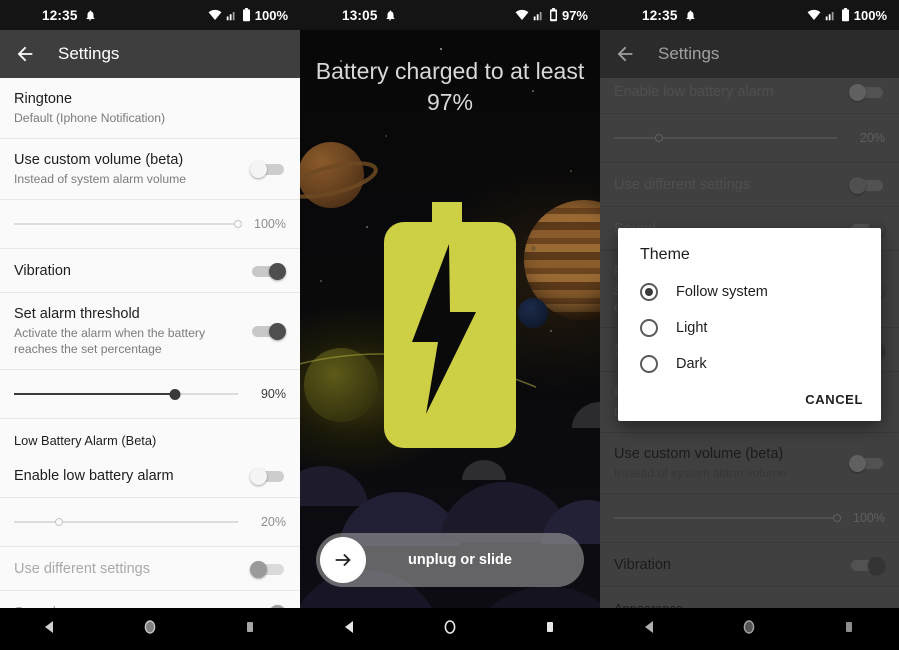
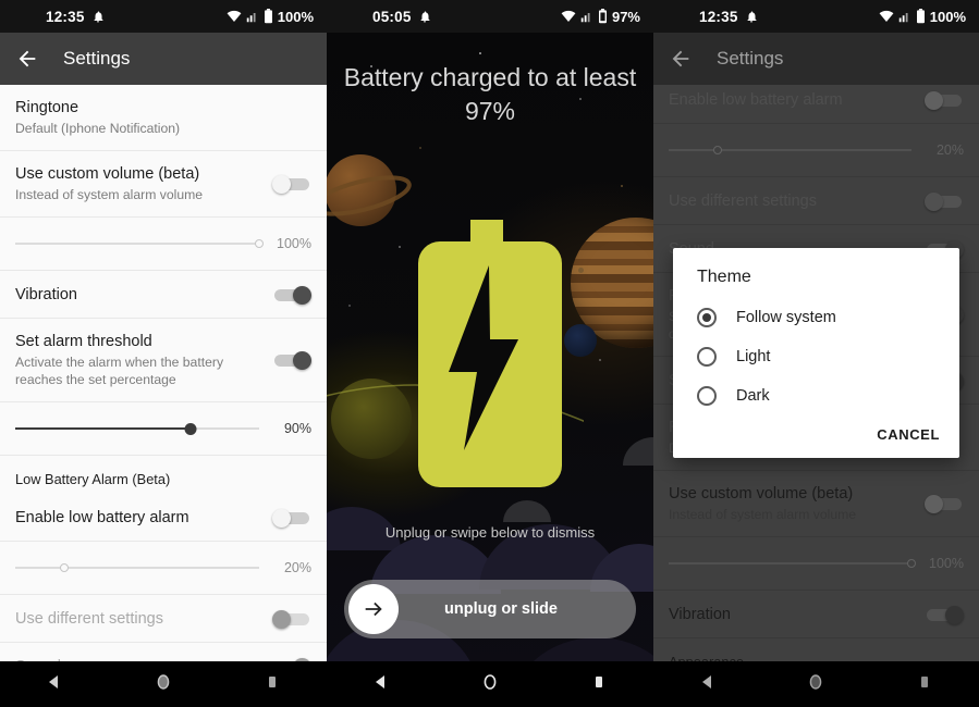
  12:35
  100%
  Settings
  Ringtone
  Default (Iphone Notification)
  Use custom volume (beta)
  Instead of system alarm volume
  100%
  Vibration
  Set alarm threshold
  Activate the alarm when the battery reaches the set percentage
  90%
  Low Battery Alarm (Beta)
  Enable low battery alarm
  20%
  Use different settings
- 13:05
+ 05:05
  97%
  Battery charged to at least 97%
+ Unplug or swipe below to dismiss
  unplug or slide
  12:35
  100%
  Settings
  20%
  Use custom volume (beta)
  100%
  Vibration
  Theme
  Follow system
  Light
  Dark
  CANCEL
